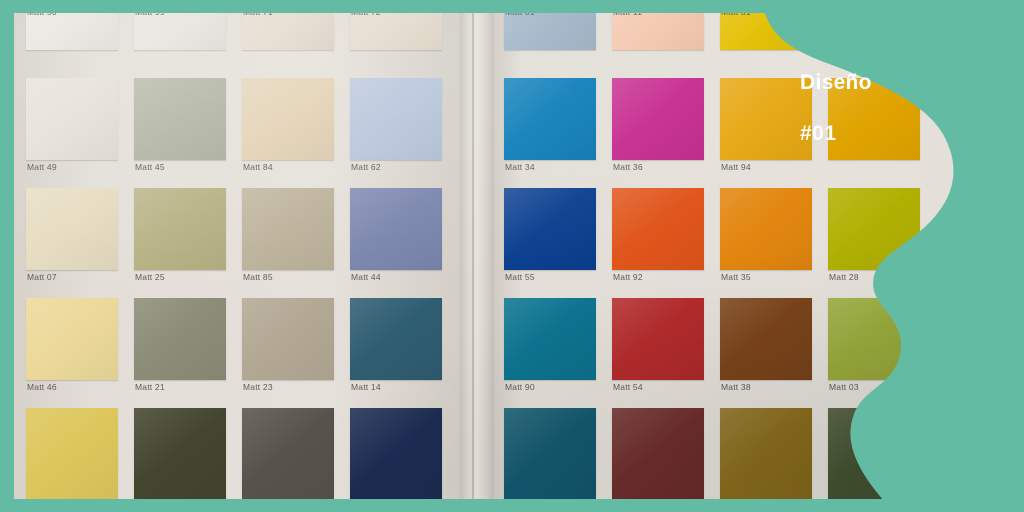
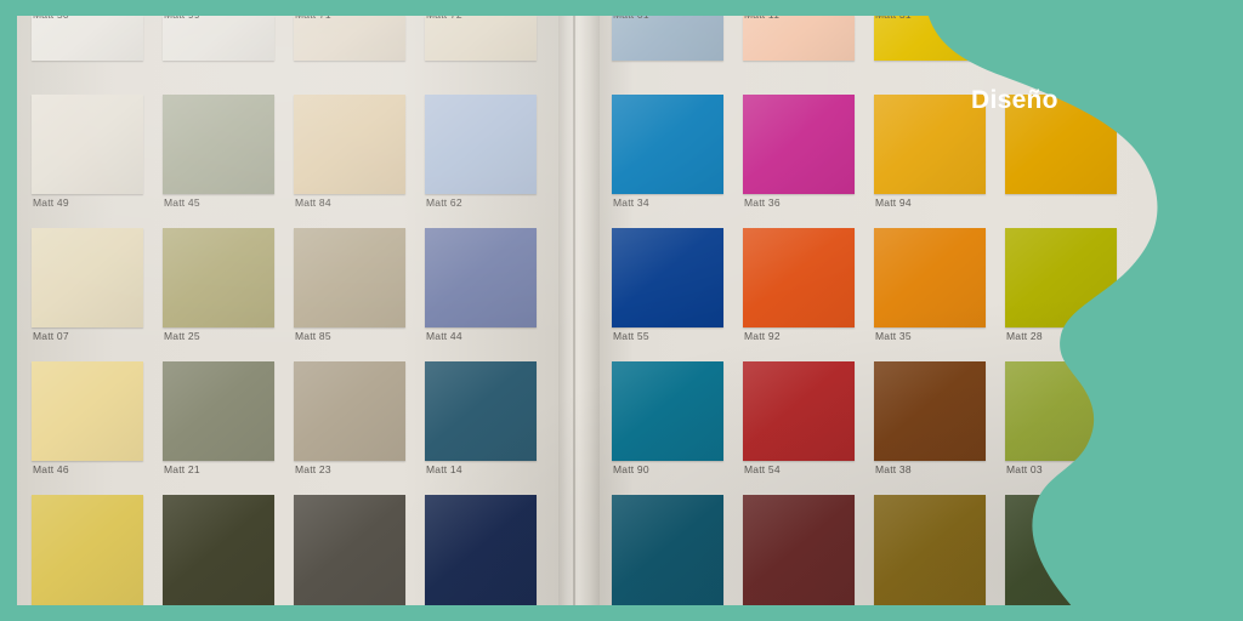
  Diseño
- #01
